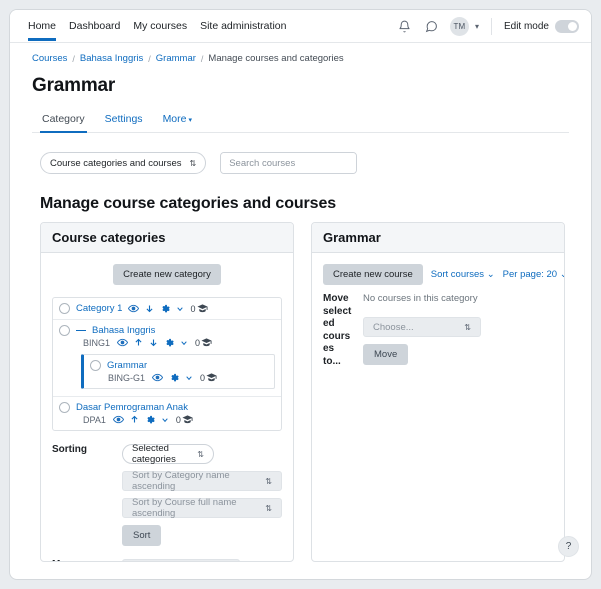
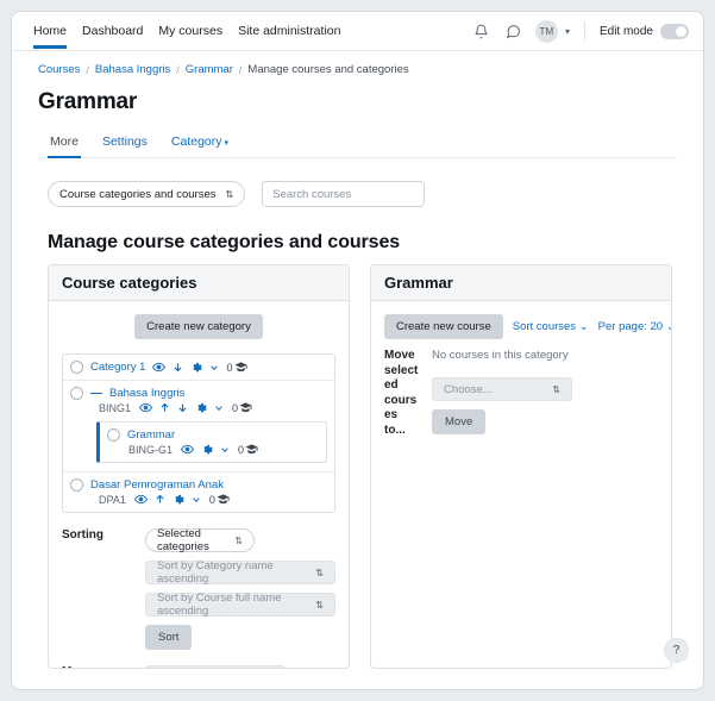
  Home
  Dashboard
  My courses
  Site administration
  TM
  ▾
  Edit mode
  Courses
  /
  Bahasa Inggris
  /
  Grammar
  /
  Manage courses and categories
  Grammar
- Category
+ More
  Settings
- More
+ Category
  Course categories and courses
  ⇅
  Search courses
  Manage course categories and courses
  Course categories
  Create new category
  Category 1
  0
  —
  Bahasa Inggris
  BING1
  0
  Grammar
  BING-G1
  0
  Dasar Pemrograman Anak
  DPA1
  0
  Sorting
  Selected categories
  ⇅
  Sort by Category name ascending
  ⇅
  Sort by Course full name ascending
  ⇅
  Sort
  Grammar
  Create new course
  Sort courses ⌄
  Per page: 20 ⌄
  Move selected courses to...
  No courses in this category
  Choose...
  ⇅
  Move
  ?
